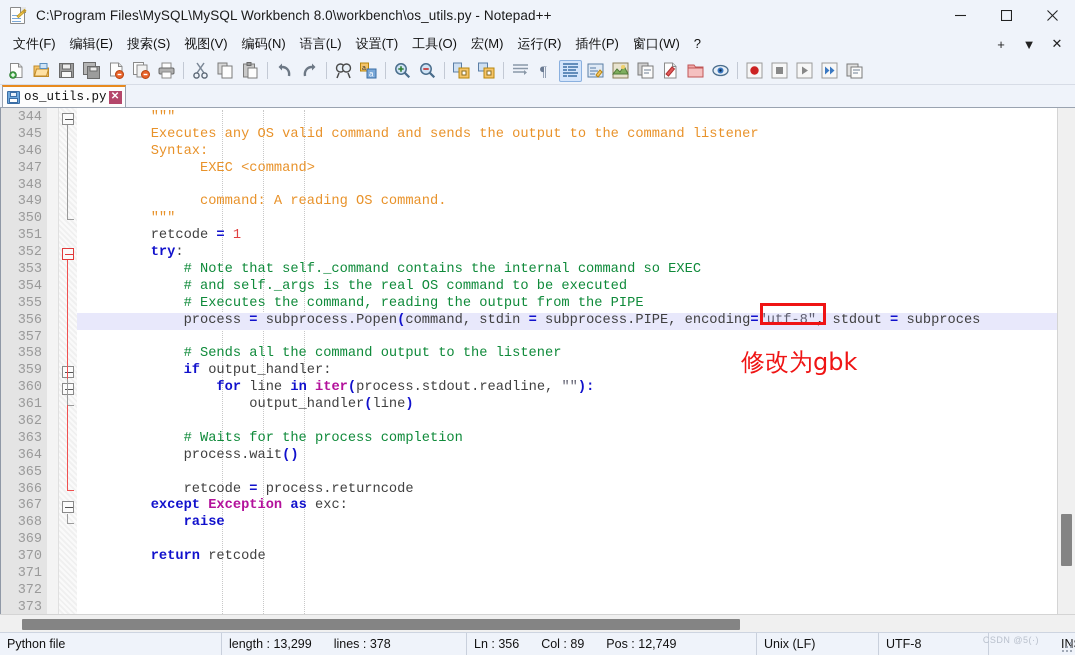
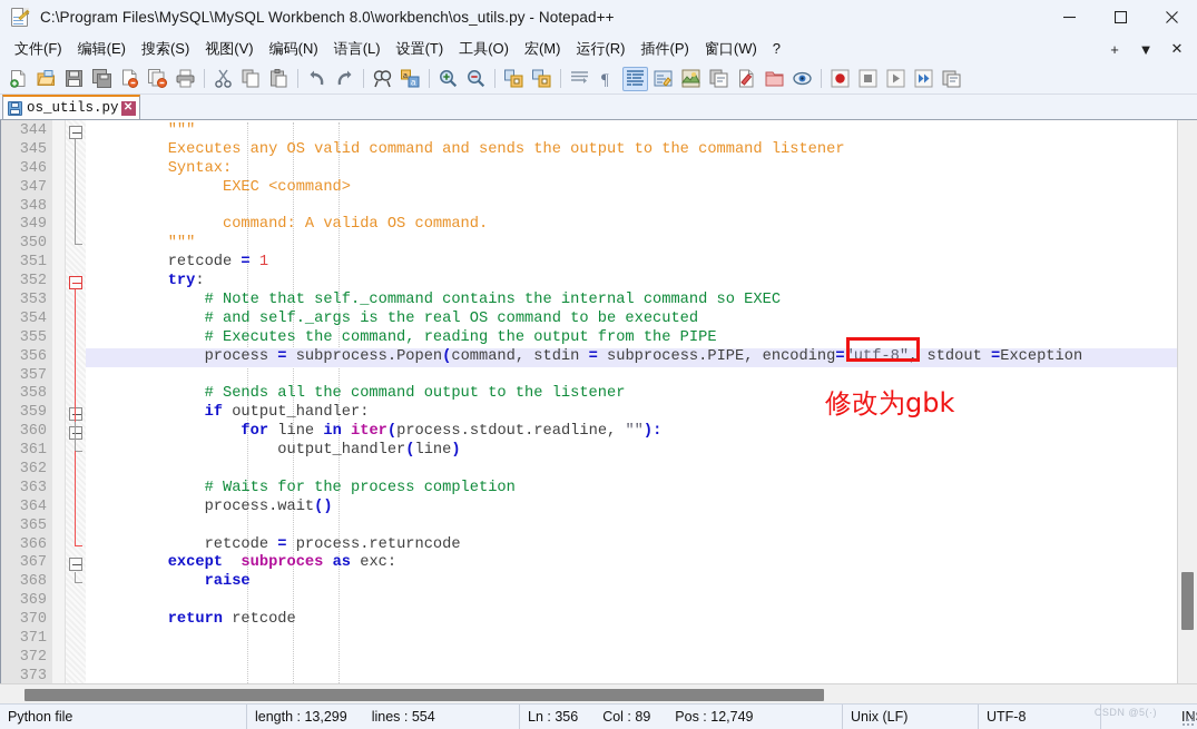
  C:\Program Files\MySQL\MySQL Workbench 8.0\workbench\os_utils.py - Notepad++
  文件(F)
  编辑(E)
  搜索(S)
  视图(V)
  编码(N)
  语言(L)
  设置(T)
  工具(O)
  宏(M)
  运行(R)
  插件(P)
  窗口(W)
  ?
  +
  ▼
  ✕
  a
  ¶
  os_utils.py
  ✕
  344
  345
  346
  347
  348
  349
  350
  351
  352
  353
  354
  355
  356
  357
  358
  359
  360
  361
  362
  363
  364
  365
  366
  367
  368
  369
  370
  371
  372
  373
  修改为gbk
  """
  Executes any OS valid command and sends the output to the command listener
  Syntax:
  EXEC <command>
- command: A reading OS command.
+ command: A valida OS command.
  """
  retcode = 1
  try:
  # Note that self._command contains the internal command so EXEC
  # and self._args is the real OS command to be executed
  # Executes the command, reading the output from the PIPE
- process = subprocess.Popen(command, stdin = subprocess.PIPE, encoding="utf-8", stdout = subproces
+ process = subprocess.Popen(command, stdin = subprocess.PIPE, encoding="utf-8", stdout =Exception
  # Sends all the command output to the listener
  if output_handler:
  for line in iter(process.stdout.readline, ""):
  output_handler(line)
  # Waits for the process completion
  process.wait()
  retcode = process.returncode
- except Exception as exc:
+ except subproces as exc:
  raise
  return retcode
  Python file
  length : 13,299
- lines : 378
+ lines : 554
  Ln : 356
  Col : 89
  Pos : 12,749
  Unix (LF)
  UTF-8
  CSDN @5(·)
